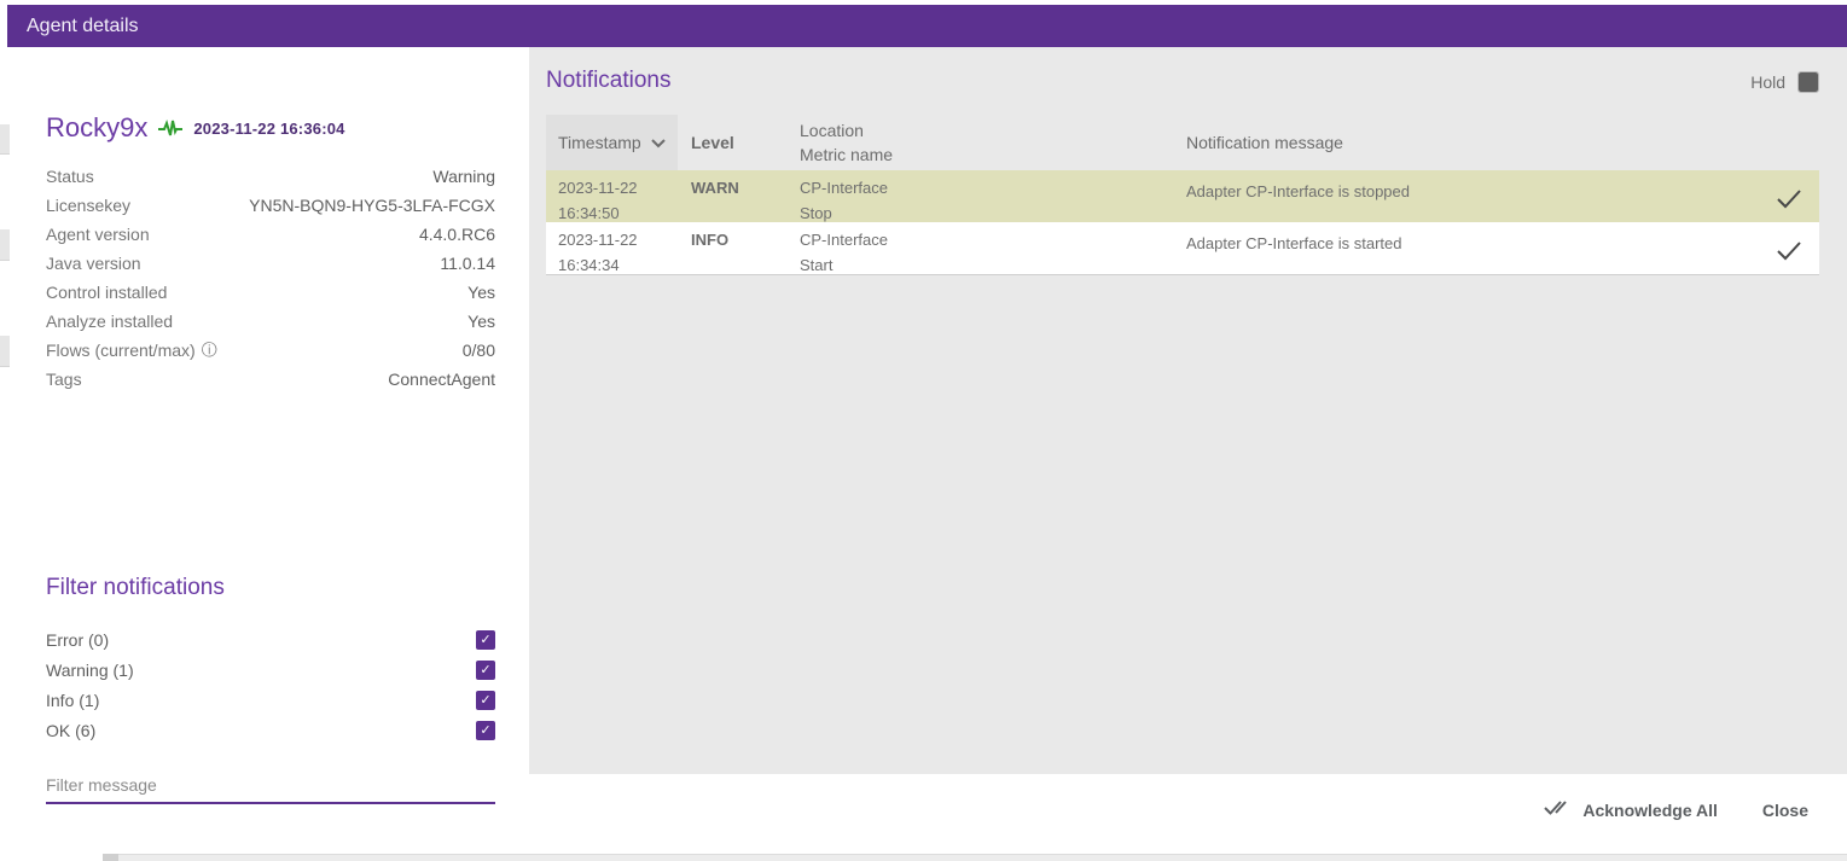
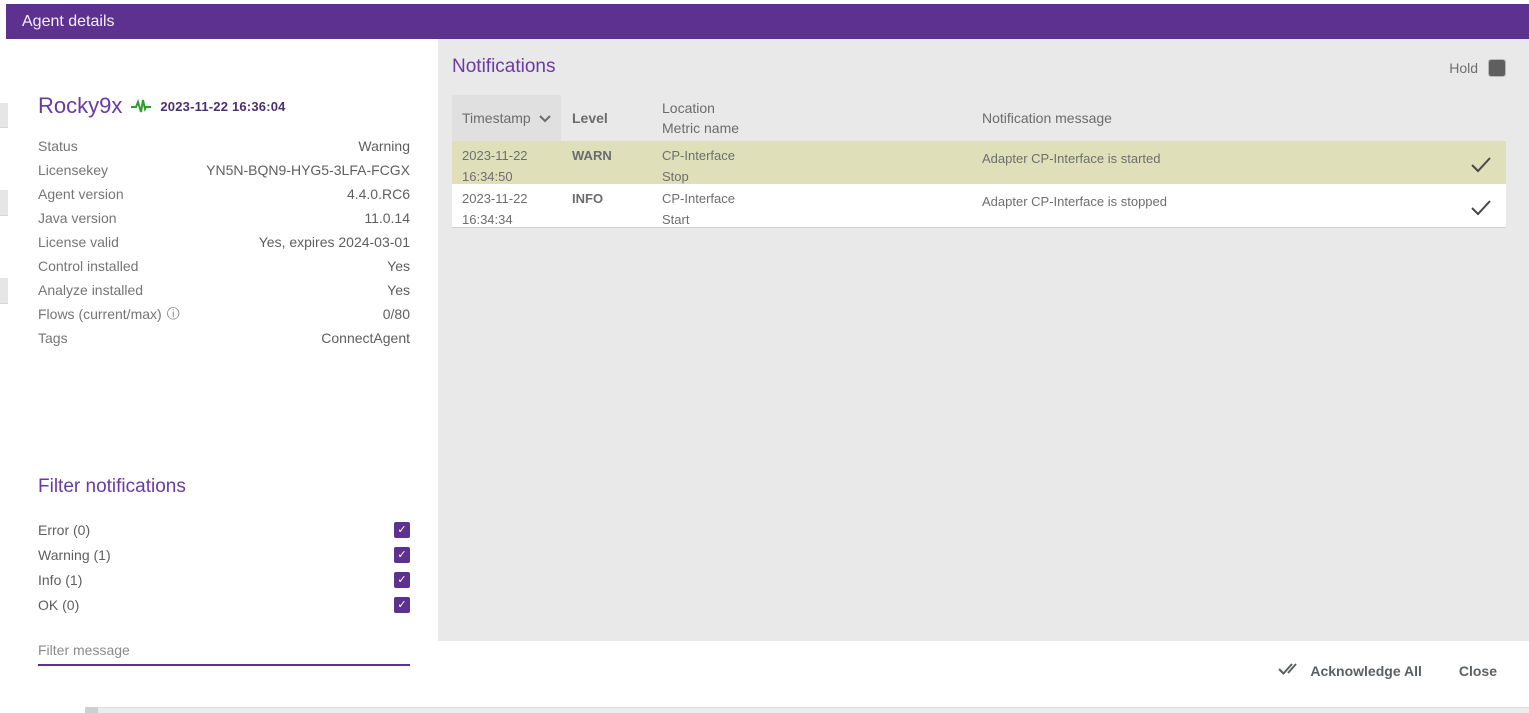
  Agent details
  Rocky9x
  2023-11-22 16:36:04
  Status
  Warning
  Licensekey
  YN5N-BQN9-HYG5-3LFA-FCGX
  Agent version
  4.4.0.RC6
  Java version
  11.0.14
+ License valid
+ Yes, expires 2024-03-01
  Control installed
  Yes
  Analyze installed
  Yes
  Flows (current/max)
  ⓘ
  0/80
  Tags
  ConnectAgent
  Filter notifications
  Error (0)
  ✓
  Warning (1)
  ✓
  Info (1)
  ✓
- OK (6)
+ OK (0)
  ✓
  Filter message
  Notifications
  Hold
  Timestamp
  Level
  Location
  Metric name
  Notification message
  2023-11-22
  16:34:50
  WARN
  CP-Interface
  Stop
- Adapter CP-Interface is stopped
+ Adapter CP-Interface is started
  2023-11-22
  16:34:34
  INFO
  CP-Interface
  Start
- Adapter CP-Interface is started
+ Adapter CP-Interface is stopped
  Acknowledge All
  Close
